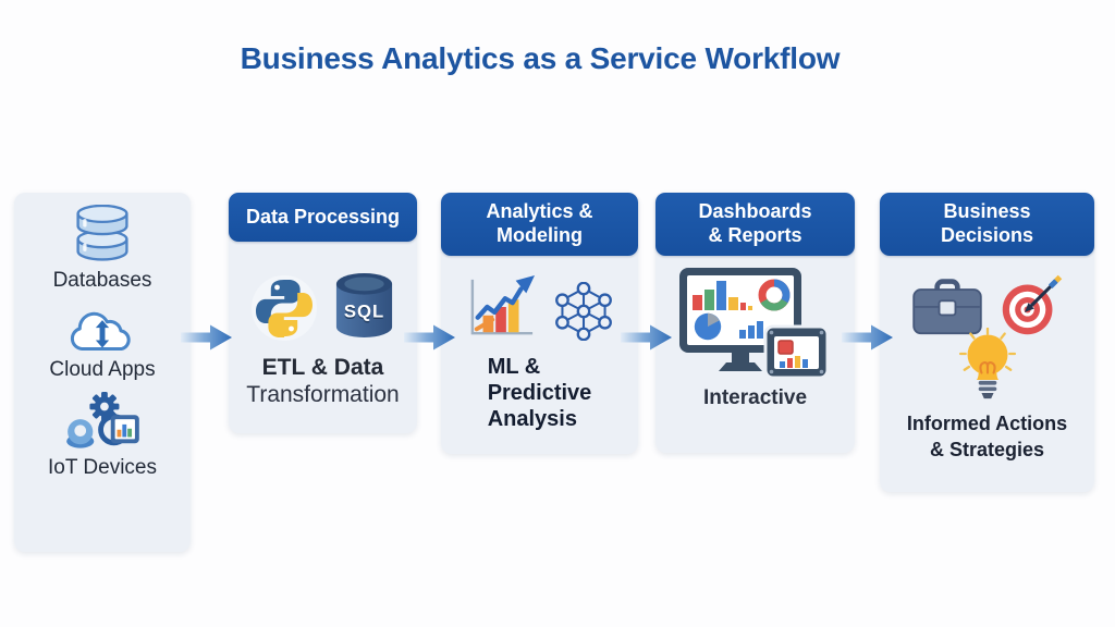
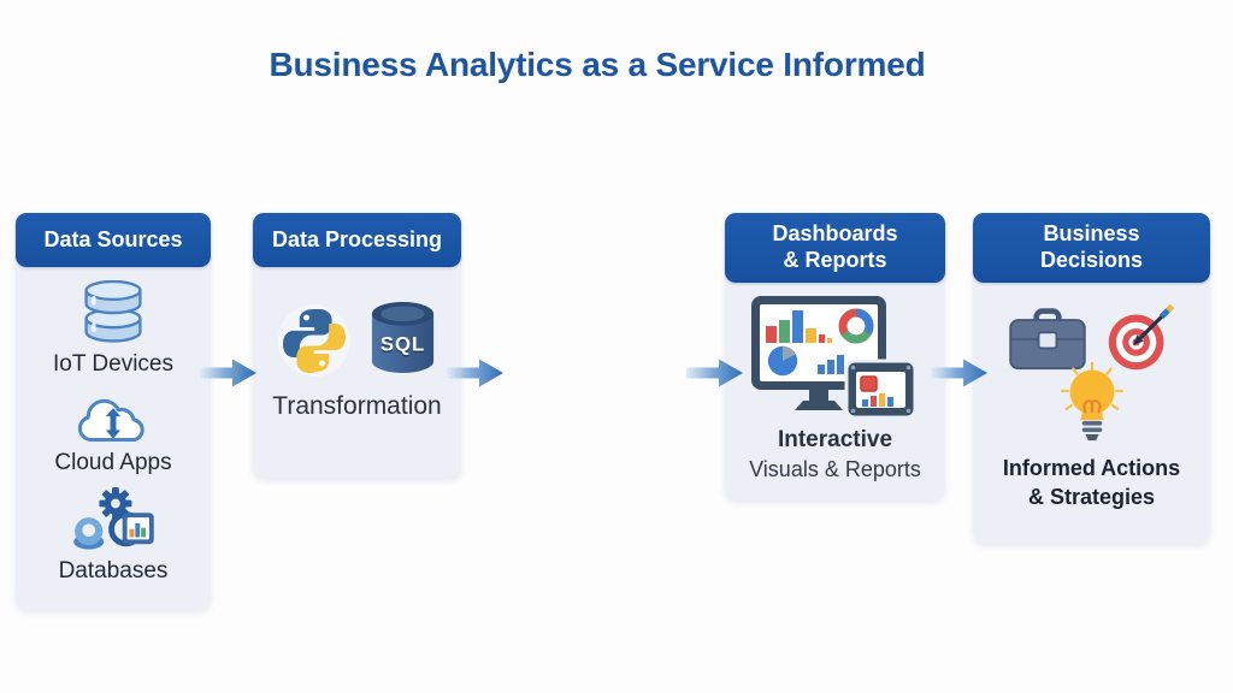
- Business Analytics as a Service Workflow
+ Business Analytics as a Service Informed
+ Data Sources
- Databases
+ IoT Devices
  Cloud Apps
- IoT Devices
+ Databases
  Data Processing
  SQL
- ETL & Data
  Transformation
- Analytics &
- Modeling
- ML &
- Predictive
- Analysis
  Dashboards
  & Reports
  Interactive
+ Visuals & Reports
  Business
  Decisions
  Informed Actions
  & Strategies
